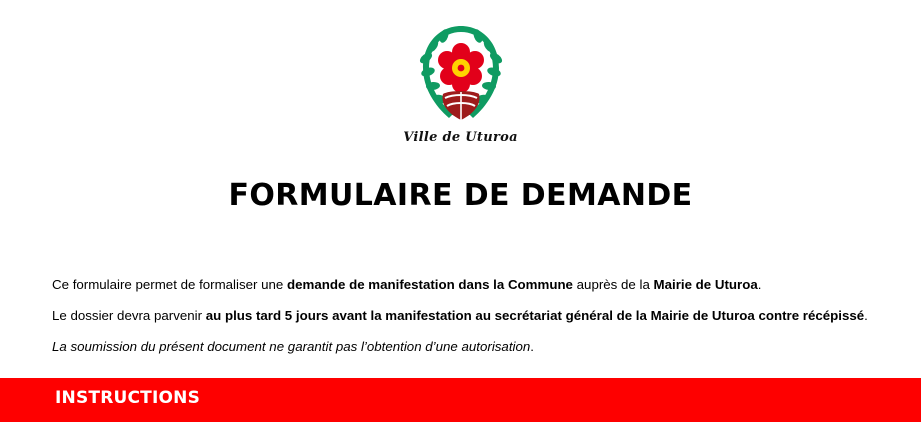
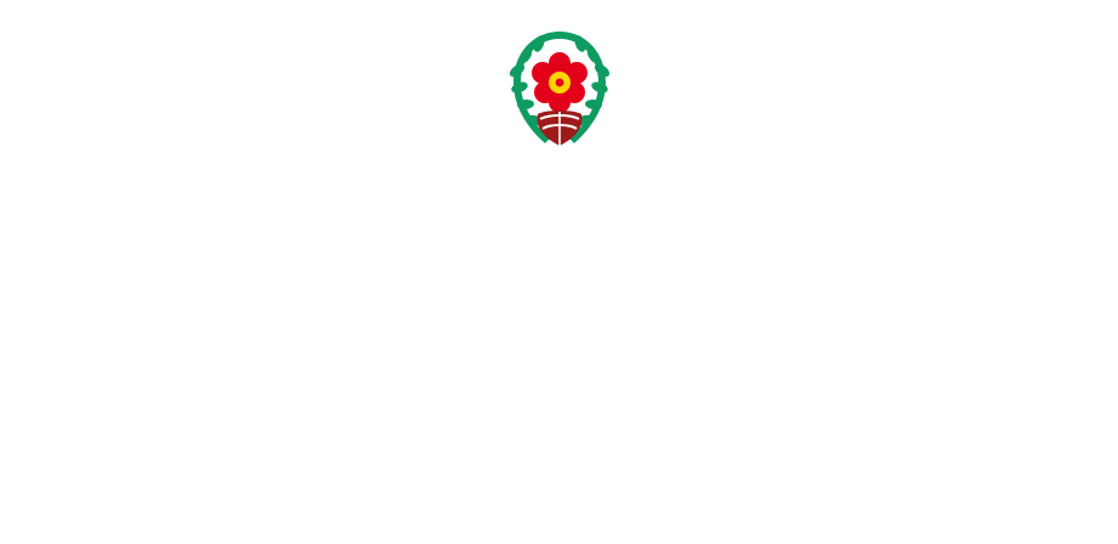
- Ville de Uturoa
- FORMULAIRE DE DEMANDE
- Ce formulaire permet de formaliser une demande de manifestation dans la Commune auprès de la Mairie de Uturoa.
- Le dossier devra parvenir au plus tard 5 jours avant la manifestation au secrétariat général de la Mairie de Uturoa contre récépissé.
- La soumission du présent document ne garantit pas l’obtention d’une autorisation.
- INSTRUCTIONS
